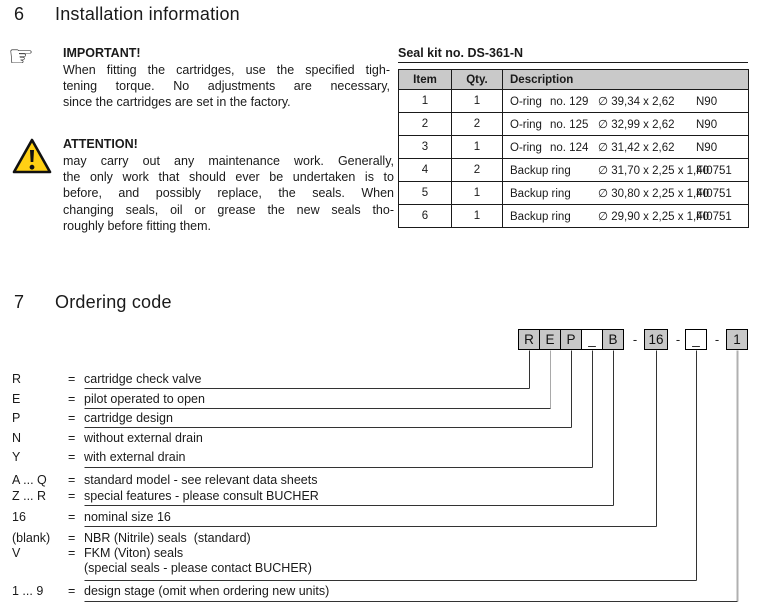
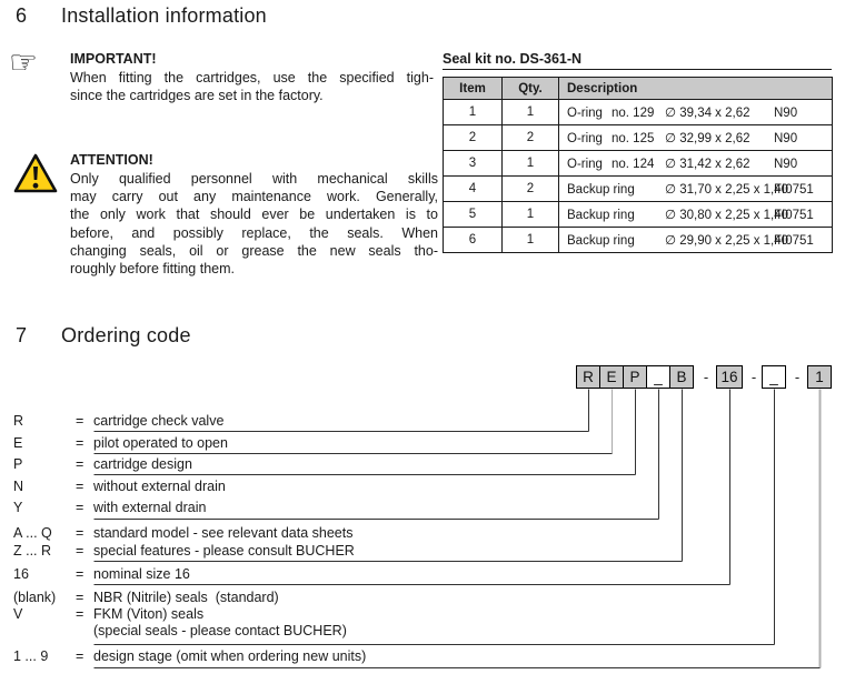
  6
  Installation information
  ☞
  IMPORTANT!
  When fitting the cartridges, use the specified tigh-
- tening torque. No adjustments are necessary,
  since the cartridges are set in the factory.
  ATTENTION!
+ Only qualified personnel with mechanical skills
  may carry out any maintenance work. Generally,
  the only work that should ever be undertaken is to
  before, and possibly replace, the seals. When
  changing seals, oil or grease the new seals tho-
  roughly before fitting them.
  Seal kit no. DS-361-N
  Item	Qty.	Description
  1	1	O-ring no. 129 ∅ 39,34 x 2,62 N90
  2	2	O-ring no. 125 ∅ 32,99 x 2,62 N90
  3	1	O-ring no. 124 ∅ 31,42 x 2,62 N90
  4	2	Backup ring ∅ 31,70 x 2,25 x 1,FI0751
  5	1	Backup ring ∅ 30,80 x 2,25 x 1,FI0751
  6	1	Backup ring ∅ 29,90 x 2,25 x 1,FI0751
  7
  Ordering code
  R
  E
  P
  _
  B
  -
  16
  -
  _
  -
  1
  R
  =
  cartridge check valve
  E
  =
  pilot operated to open
  P
  =
  cartridge design
  N
  =
  without external drain
  Y
  =
  with external drain
  A ... Q
  =
  standard model - see relevant data sheets
  Z ... R
  =
  special features - please consult BUCHER
  16
  =
  nominal size 16
  (blank)
  =
  NBR (Nitrile) seals (standard)
  V
  =
  FKM (Viton) seals
  (special seals - please contact BUCHER)
  1 ... 9
  =
  design stage (omit when ordering new units)
